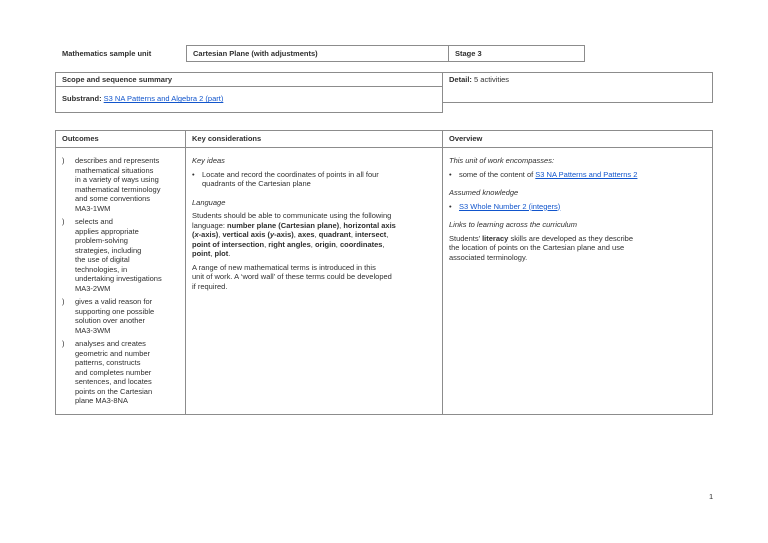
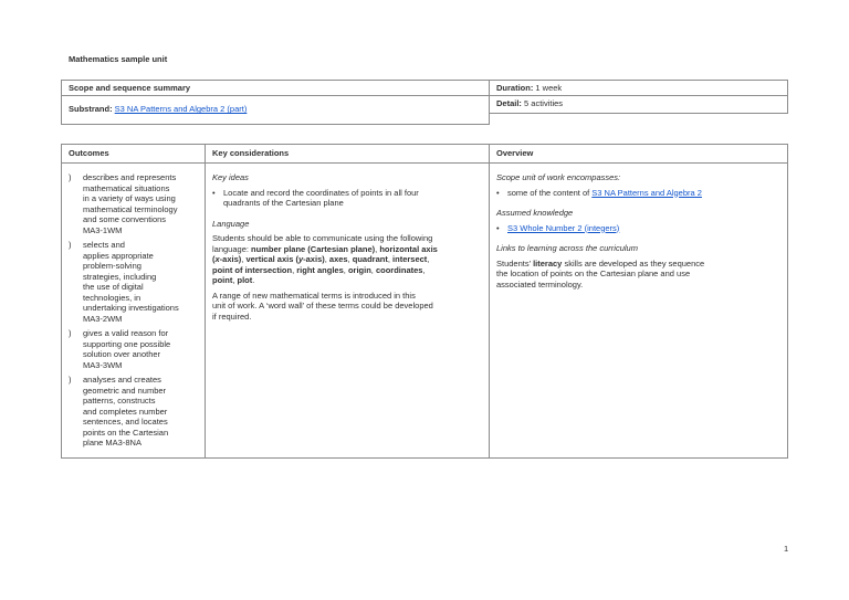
  Mathematics sample unit
- Cartesian Plane (with adjustments)
- Stage 3
  Scope and sequence summary
  Substrand: S3 NA Patterns and Algebra 2 (part)
+ Duration: 1 week
  Detail: 5 activities
  Outcomes
  Key considerations
  Overview
  )
  describes and represents
  mathematical situations
  in a variety of ways using
  mathematical terminology
  and some conventions
  MA3-1WM
  )
  selects and
  applies appropriate
  problem-solving
  strategies, including
  the use of digital
  technologies, in
  undertaking investigations
  MA3-2WM
  )
  gives a valid reason for
  supporting one possible
  solution over another
  MA3-3WM
  )
  analyses and creates
  geometric and number
  patterns, constructs
  and completes number
  sentences, and locates
  points on the Cartesian
  plane MA3-8NA
  Key ideas
  •
  Locate and record the coordinates of points in all four
  quadrants of the Cartesian plane
  Language
  Students should be able to communicate using the following
  language: number plane (Cartesian plane), horizontal axis
  (x-axis), vertical axis (y-axis), axes, quadrant, intersect,
  point of intersection, right angles, origin, coordinates,
  point, plot.
  A range of new mathematical terms is introduced in this
  unit of work. A ‘word wall’ of these terms could be developed
  if required.
- This unit of work encompasses:
+ Scope unit of work encompasses:
  •
- some of the content of S3 NA Patterns and Patterns 2
+ some of the content of S3 NA Patterns and Algebra 2
  Assumed knowledge
  •
  S3 Whole Number 2 (integers)
  Links to learning across the curriculum
- Students’ literacy skills are developed as they describe
+ Students’ literacy skills are developed as they sequence
  the location of points on the Cartesian plane and use
  associated terminology.
  1
